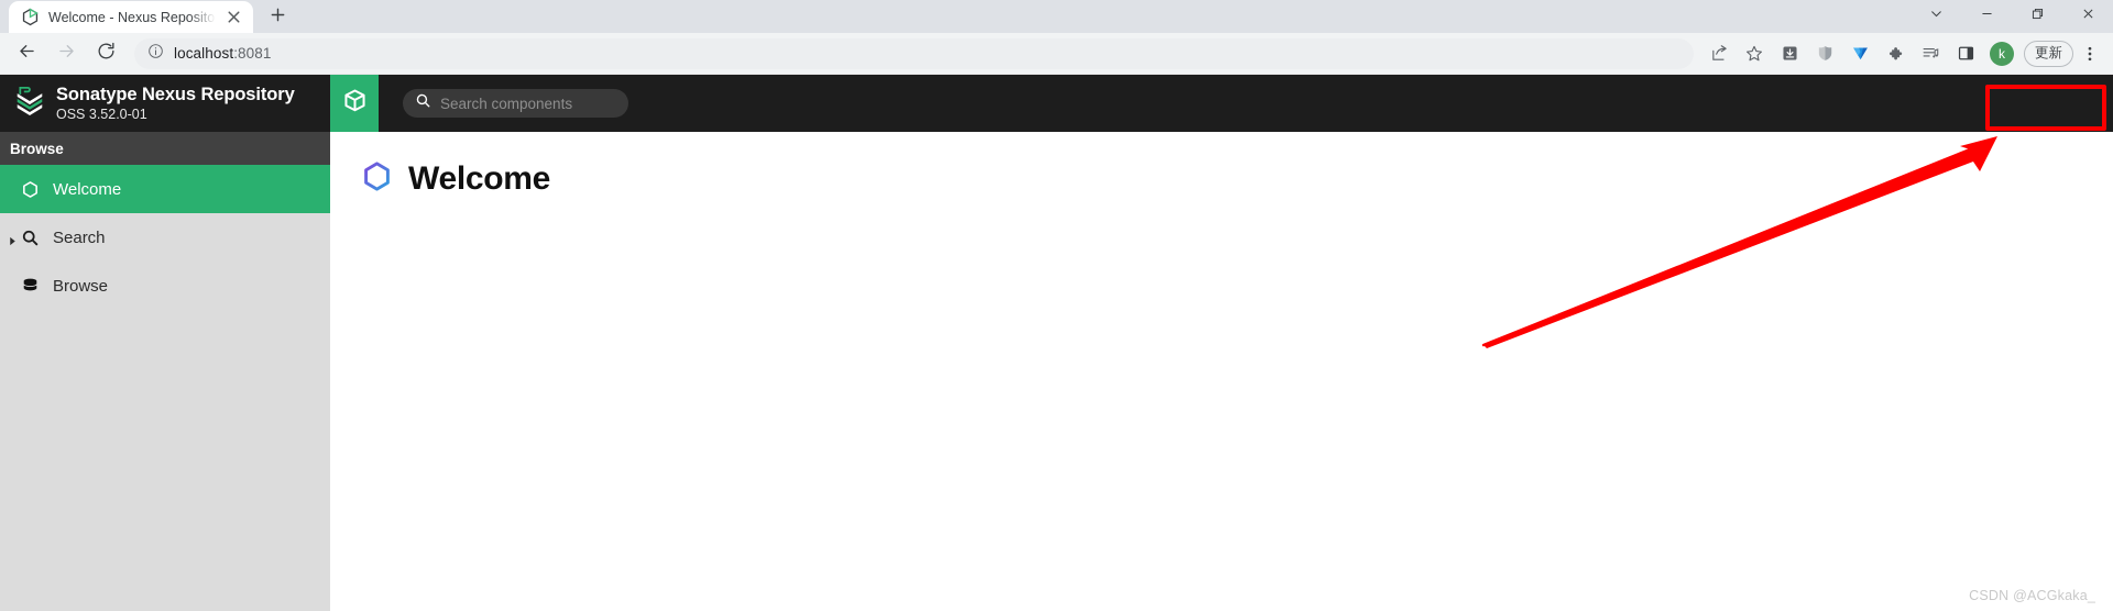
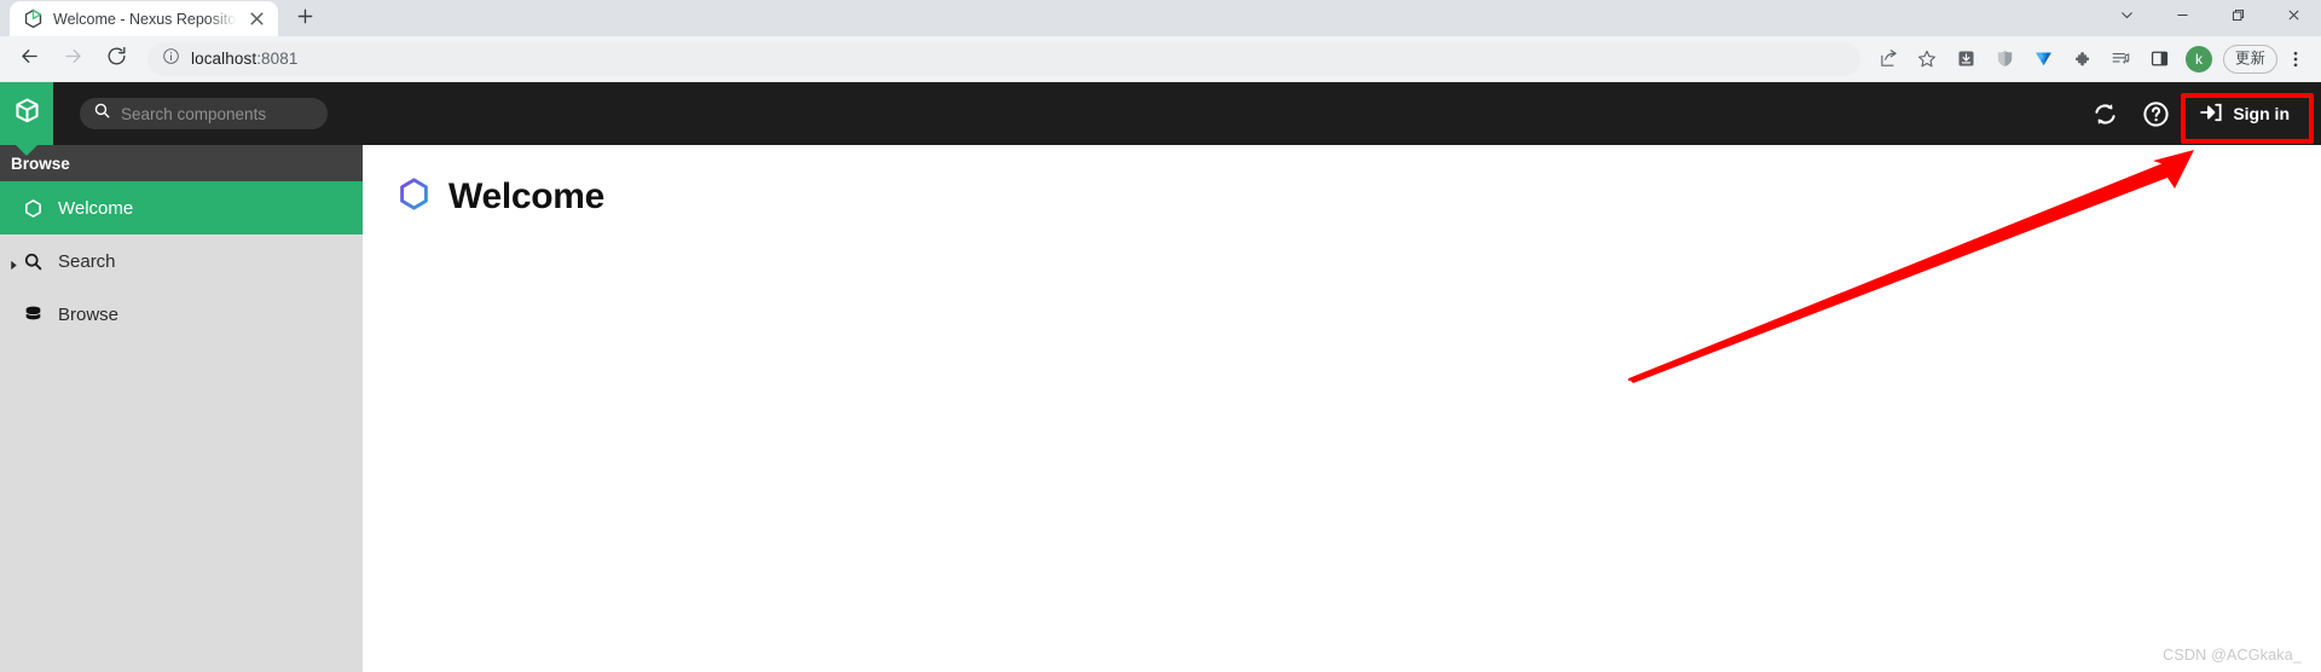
  Welcome - Nexus Reposito
  localhost:8081
  k
  更新
- Sonatype Nexus Repository
- OSS 3.52.0-01
  Search components
+ Sign in
  Browse
  Welcome
  Search
  Browse
  Welcome
  CSDN @ACGkaka_
